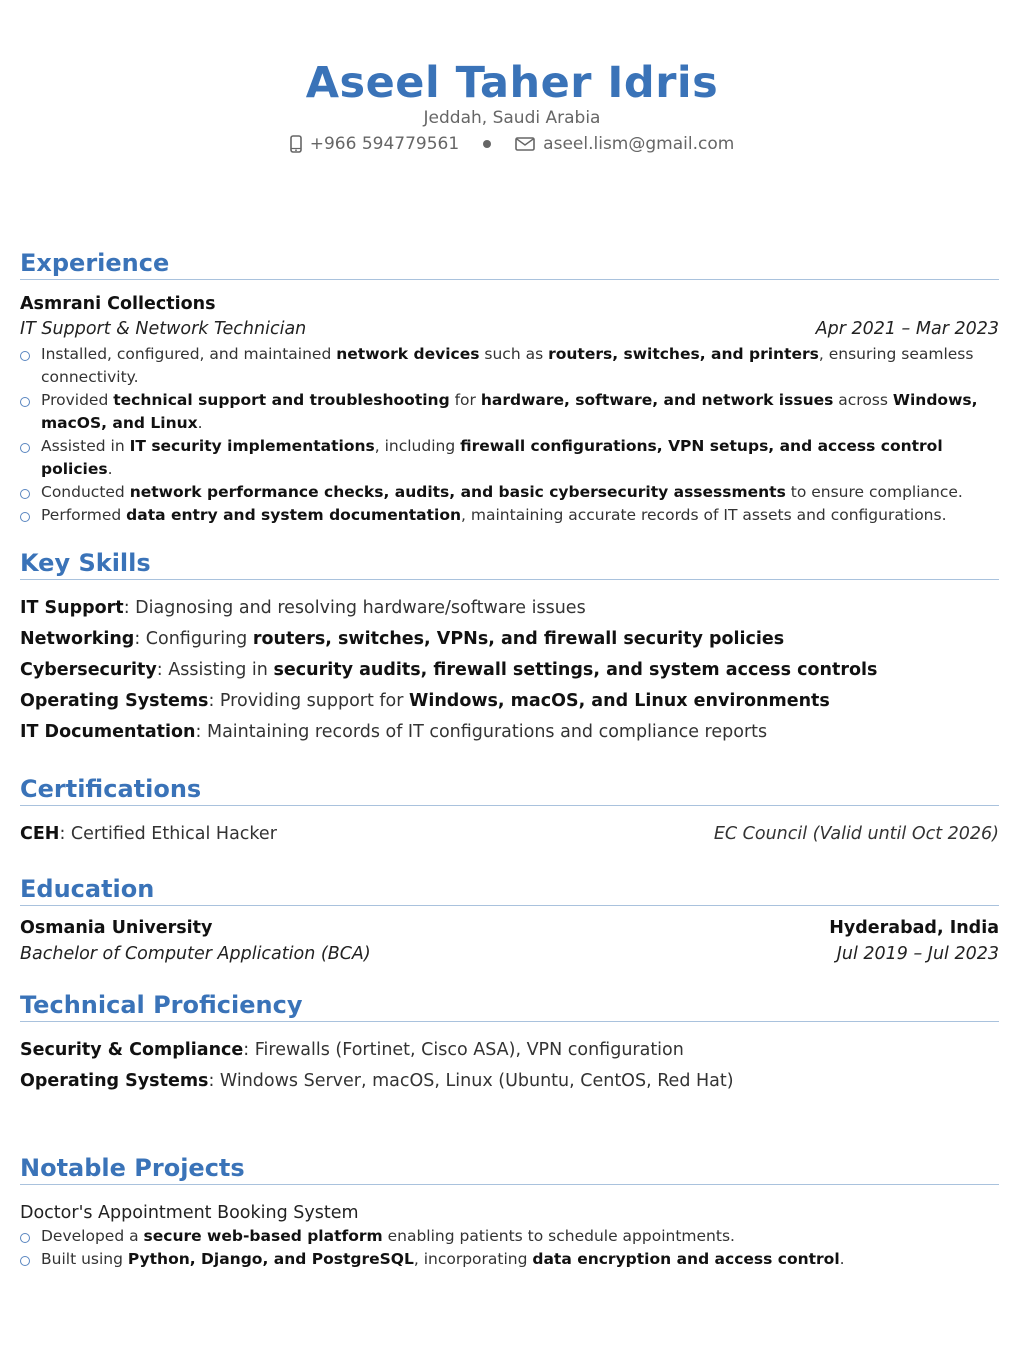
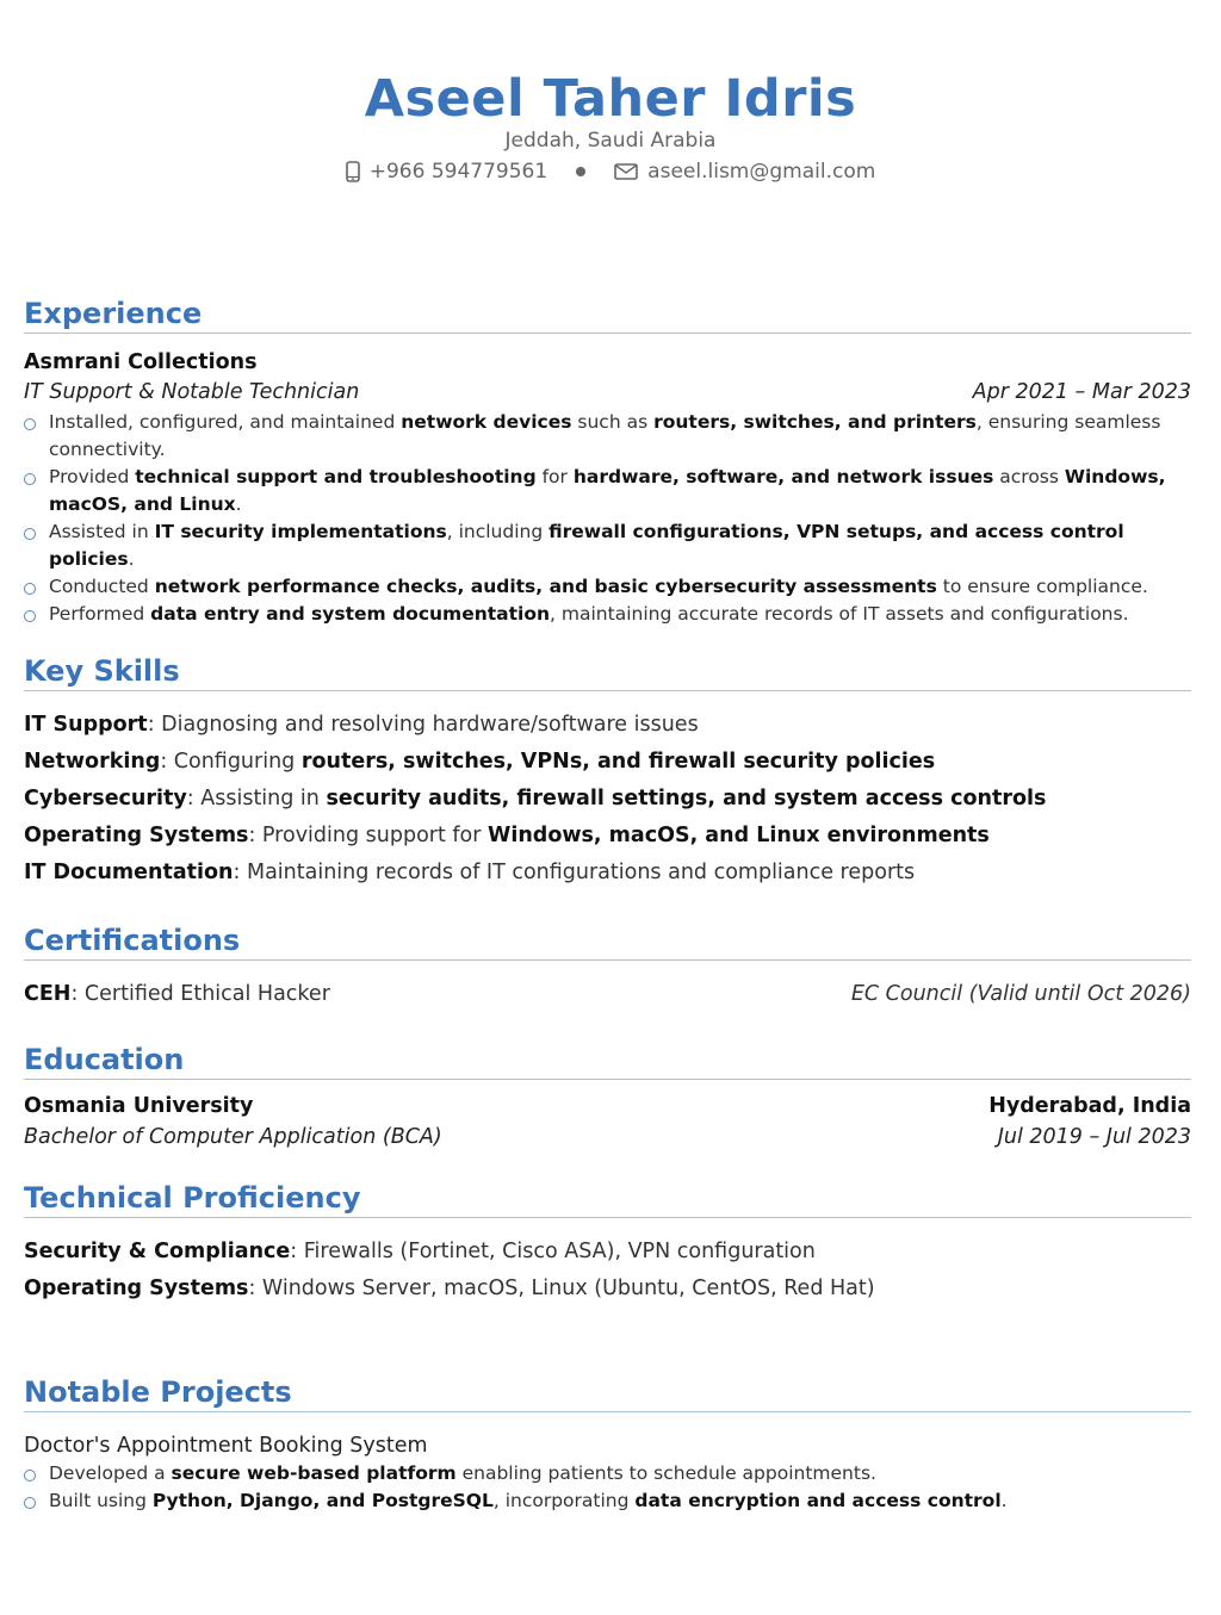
  Aseel Taher Idris
  Jeddah, Saudi Arabia
  +966 594779561
  aseel.lism@gmail.com
  Experience
  Asmrani Collections
- IT Support & Network Technician
+ IT Support & Notable Technician
  Apr 2021 – Mar 2023
  Installed, configured, and maintained network devices such as routers, switches, and printers, ensuring seamless connectivity.
  Provided technical support and troubleshooting for hardware, software, and network issues across Windows, macOS, and Linux.
  Assisted in IT security implementations, including firewall configurations, VPN setups, and access control policies.
  Conducted network performance checks, audits, and basic cybersecurity assessments to ensure compliance.
  Performed data entry and system documentation, maintaining accurate records of IT assets and configurations.
  Key Skills
  IT Support: Diagnosing and resolving hardware/software issues
  Networking: Configuring routers, switches, VPNs, and firewall security policies
  Cybersecurity: Assisting in security audits, firewall settings, and system access controls
  Operating Systems: Providing support for Windows, macOS, and Linux environments
  IT Documentation: Maintaining records of IT configurations and compliance reports
  Certifications
  CEH: Certified Ethical Hacker
  EC Council (Valid until Oct 2026)
  Education
  Osmania University
  Hyderabad, India
  Bachelor of Computer Application (BCA)
  Jul 2019 – Jul 2023
  Technical Proficiency
  Security & Compliance: Firewalls (Fortinet, Cisco ASA), VPN configuration
  Operating Systems: Windows Server, macOS, Linux (Ubuntu, CentOS, Red Hat)
  Notable Projects
  Doctor's Appointment Booking System
  Developed a secure web-based platform enabling patients to schedule appointments.
  Built using Python, Django, and PostgreSQL, incorporating data encryption and access control.
